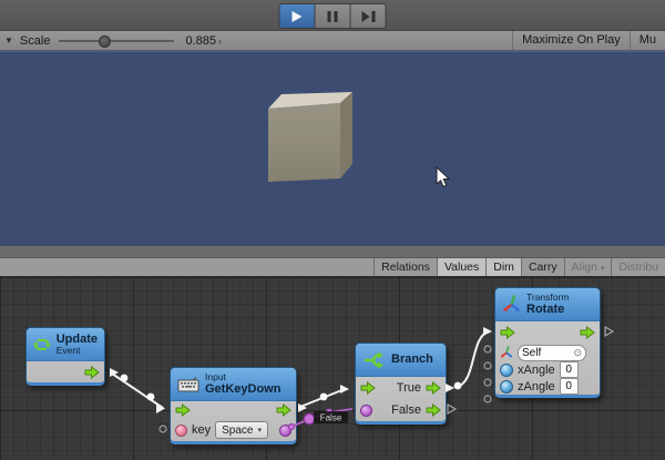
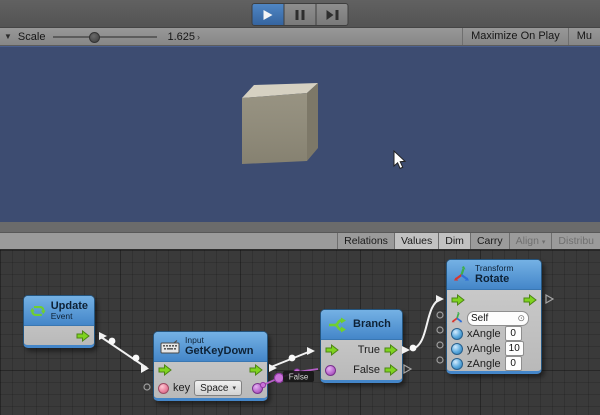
  ▼
  Scale
- 0.885
+ 1.625
  ›
  Maximize On Play
  Mu
  Relations
  Values
  Dim
  Carry
  Align
  Distribu
  False
  Update
  Event
  Input
  GetKeyDown
  key
  Space
  Branch
  True
  False
  Transform
  Rotate
  Self
  ⊙
  xAngle
  0
+ yAngle
+ 10
  zAngle
  0
